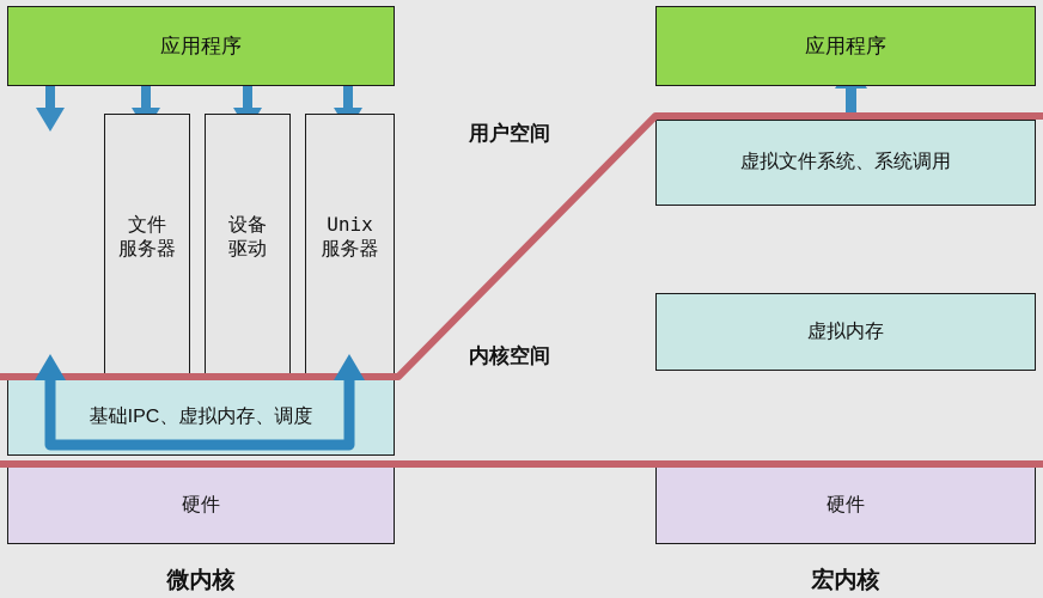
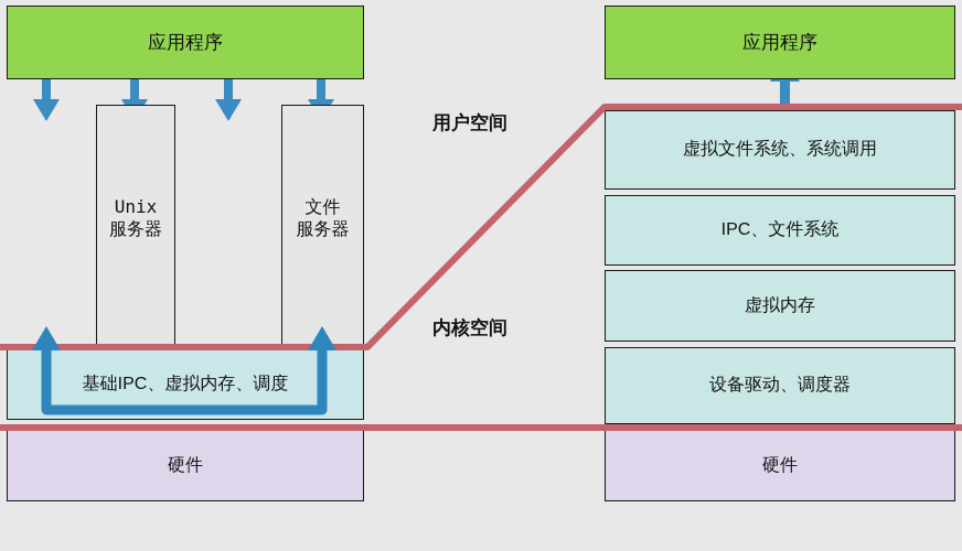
  应用程序
- 文件
+ Unix
  服务器
- 设备
- 驱动
- Unix
+ 文件
  服务器
  基础IPC、虚拟内存、调度
  硬件
  应用程序
  虚拟文件系统、系统调用
+ IPC、文件系统
  虚拟内存
+ 设备驱动、调度器
  硬件
  用户空间
  内核空间
- 微内核
- 宏内核
